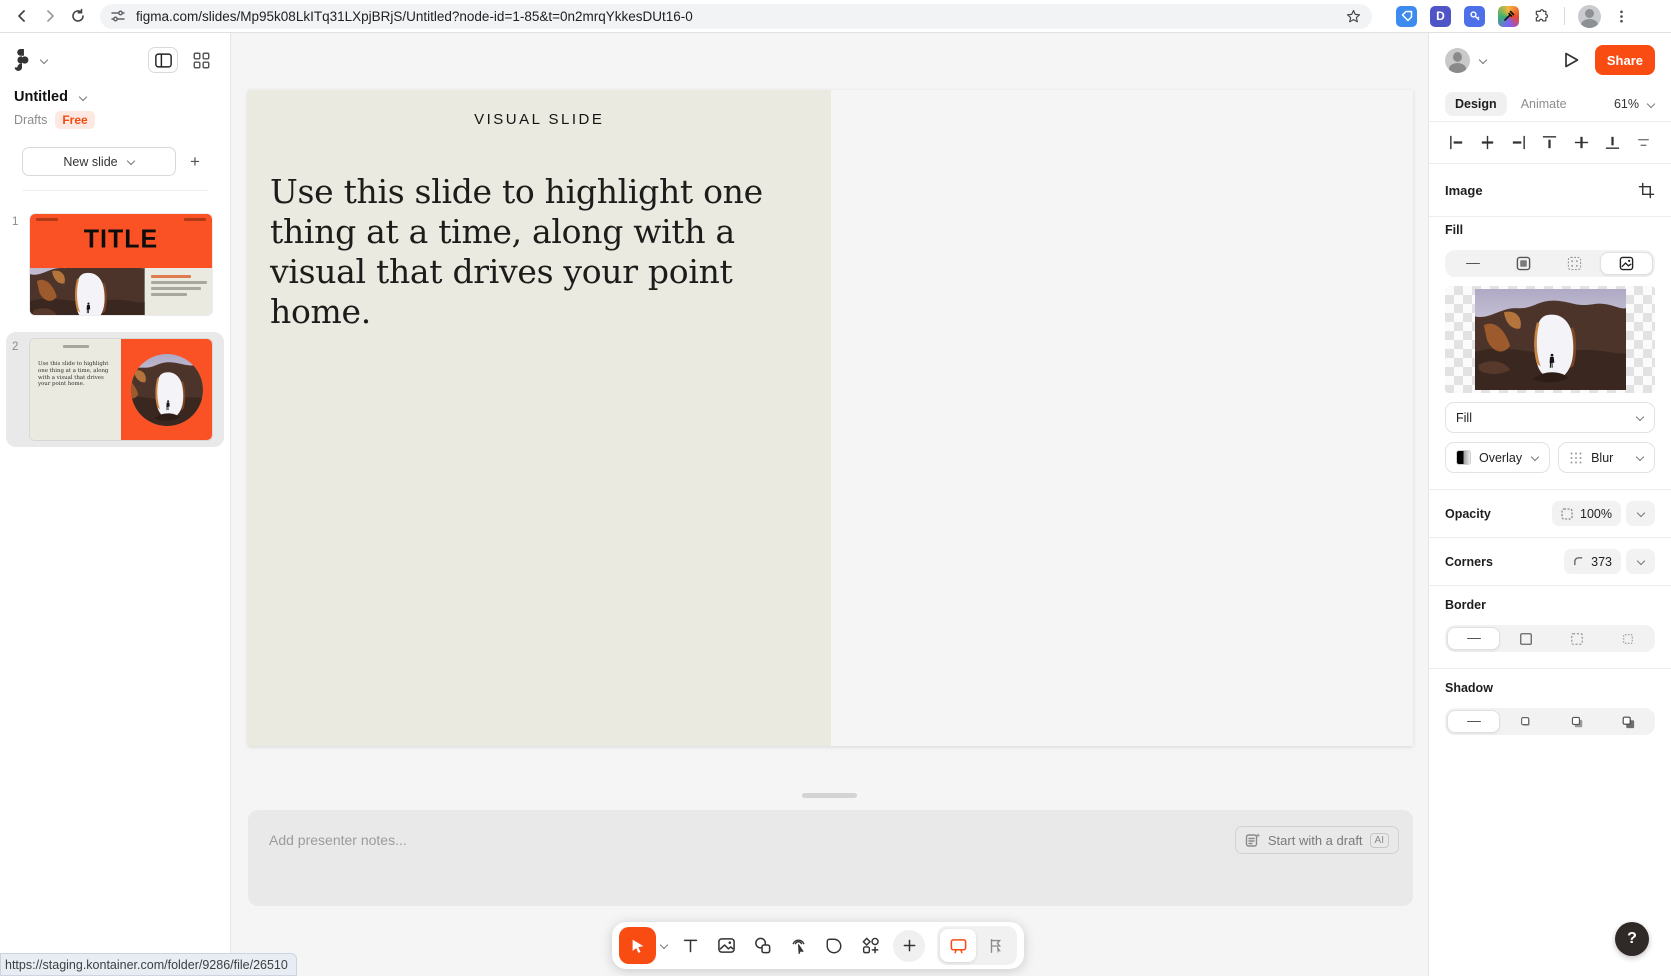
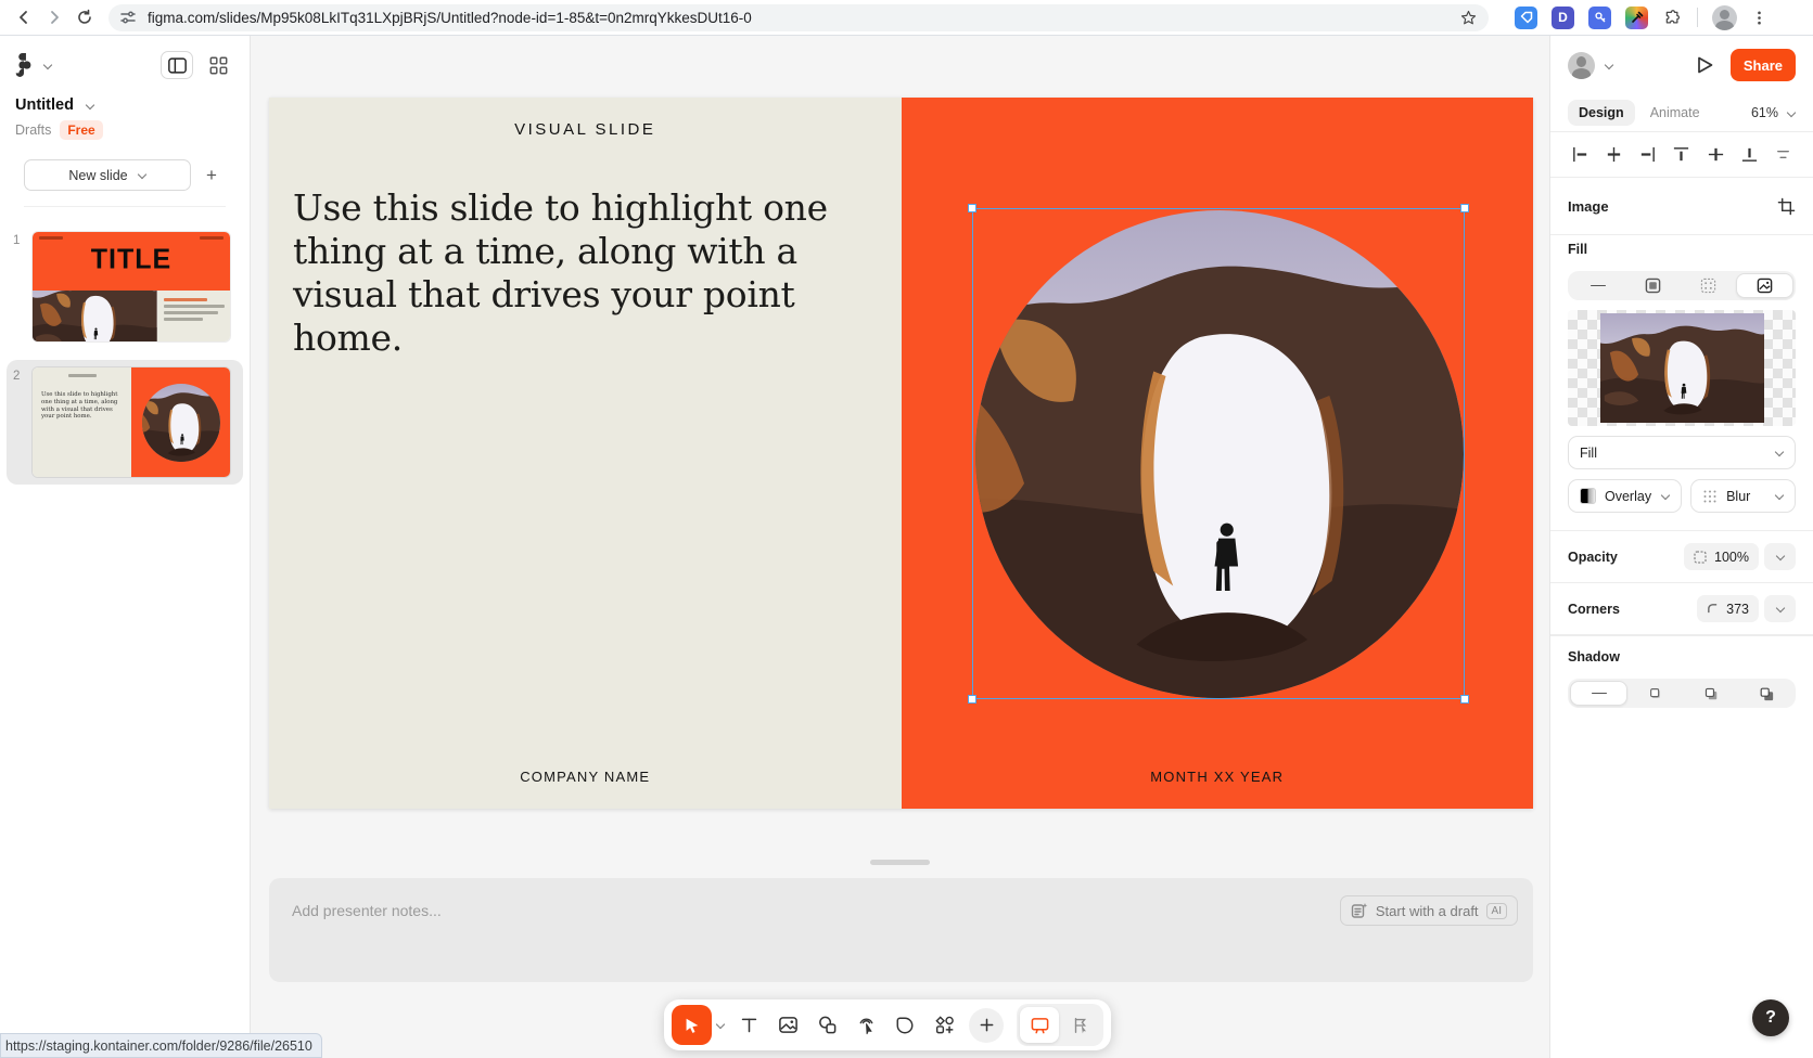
  figma.com/slides/Mp95k08LkITq31LXpjBRjS/Untitled?node-id=1-85&t=0n2mrqYkkesDUt16-0
  D
  Untitled
  Drafts
  Free
  New slide
  +
  1
  TITLE
  2
  VISUAL SLIDE
  Use this slide to highlight one thing at a time, along with a visual that drives your point home.
+ COMPANY NAME
+ MONTH XX YEAR
  Add presenter notes...
  Start with a draft
  AI
  Share
  Design
  Animate
  61%
  Image
  Fill
  Fill
  Overlay
  Blur
  Opacity
  100%
  Corners
  373
- Border
  Shadow
  ?
  https://staging.kontainer.com/folder/9286/file/26510
